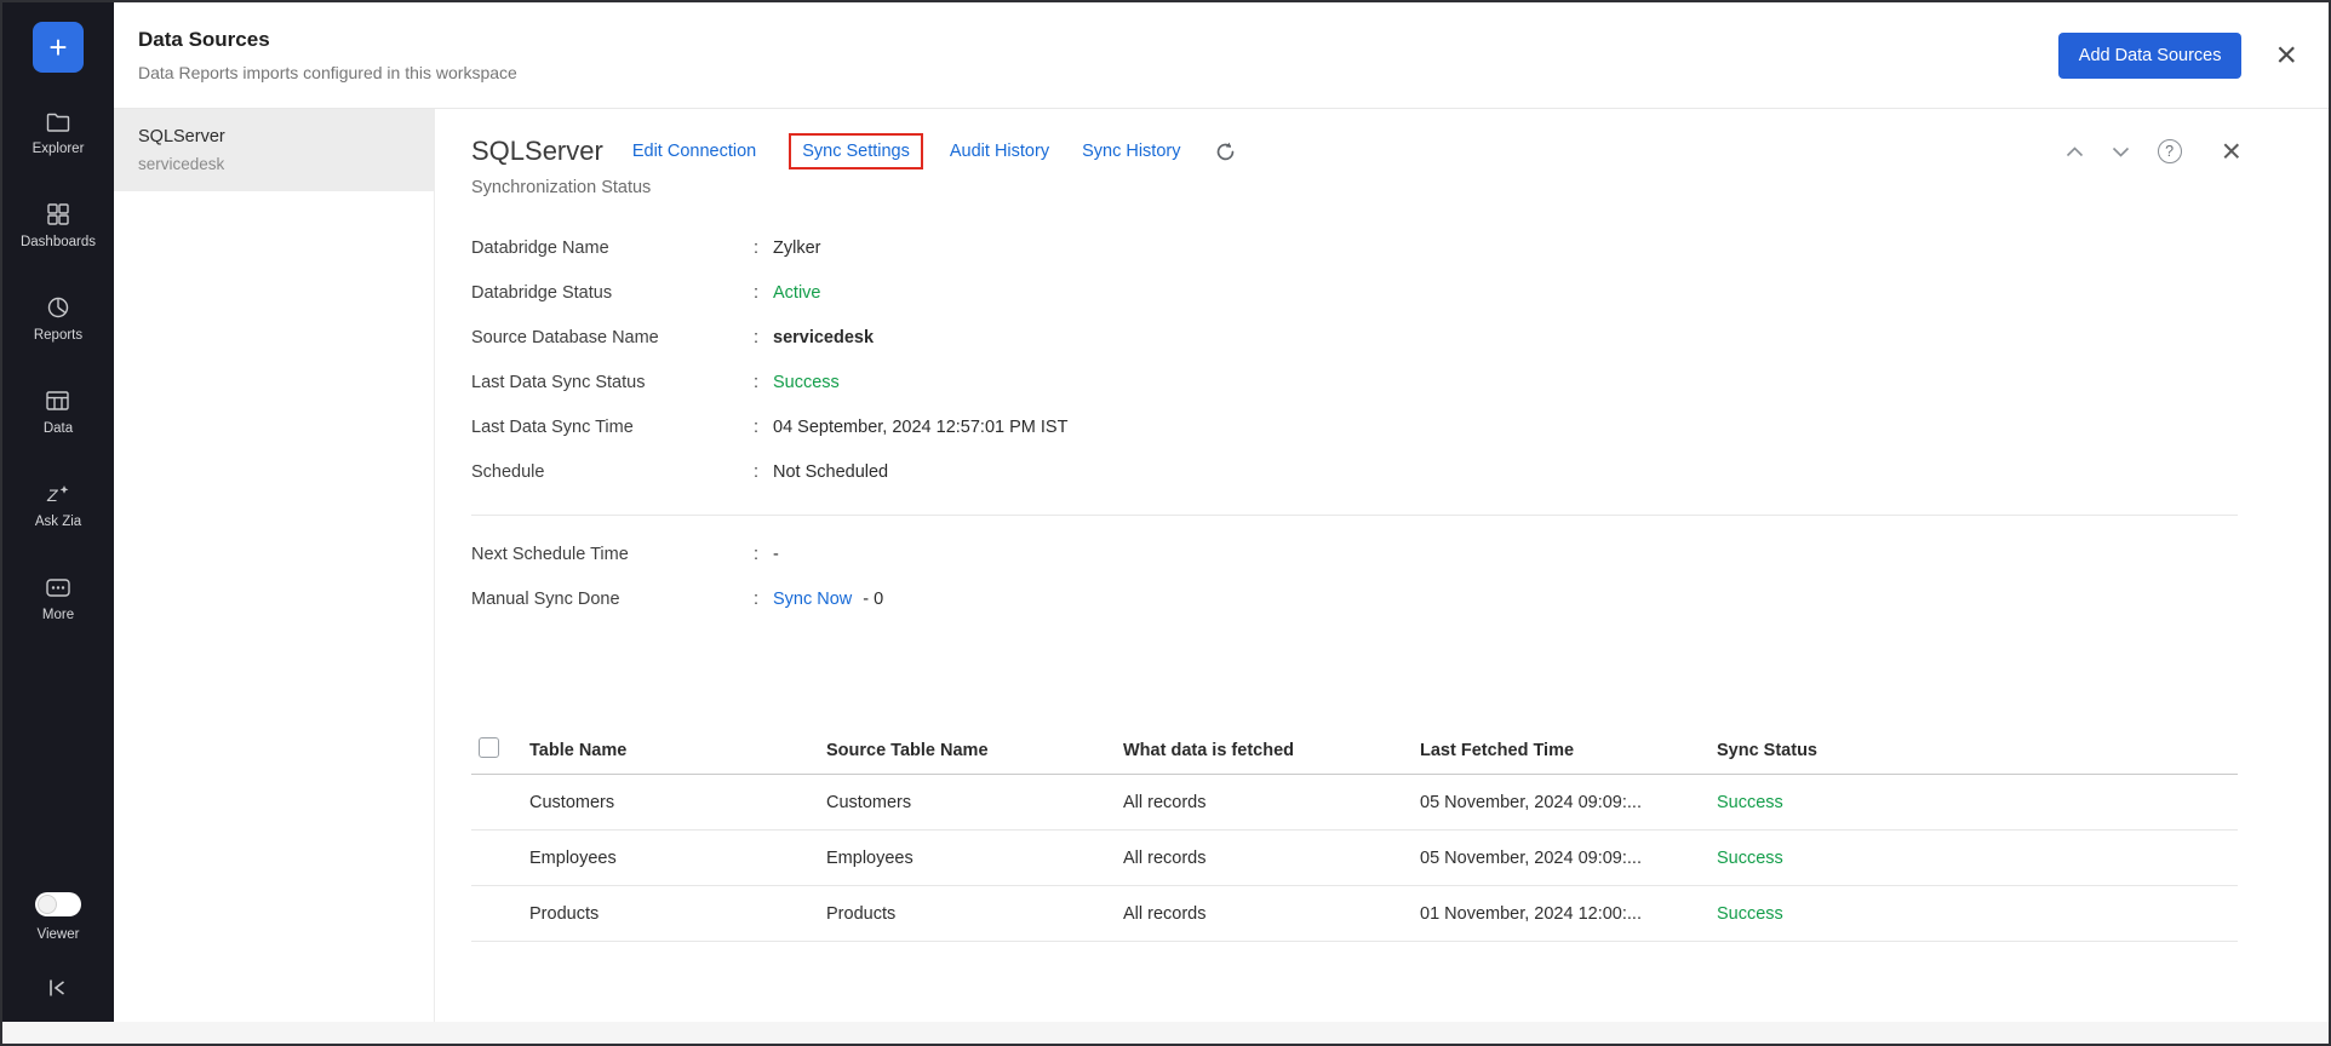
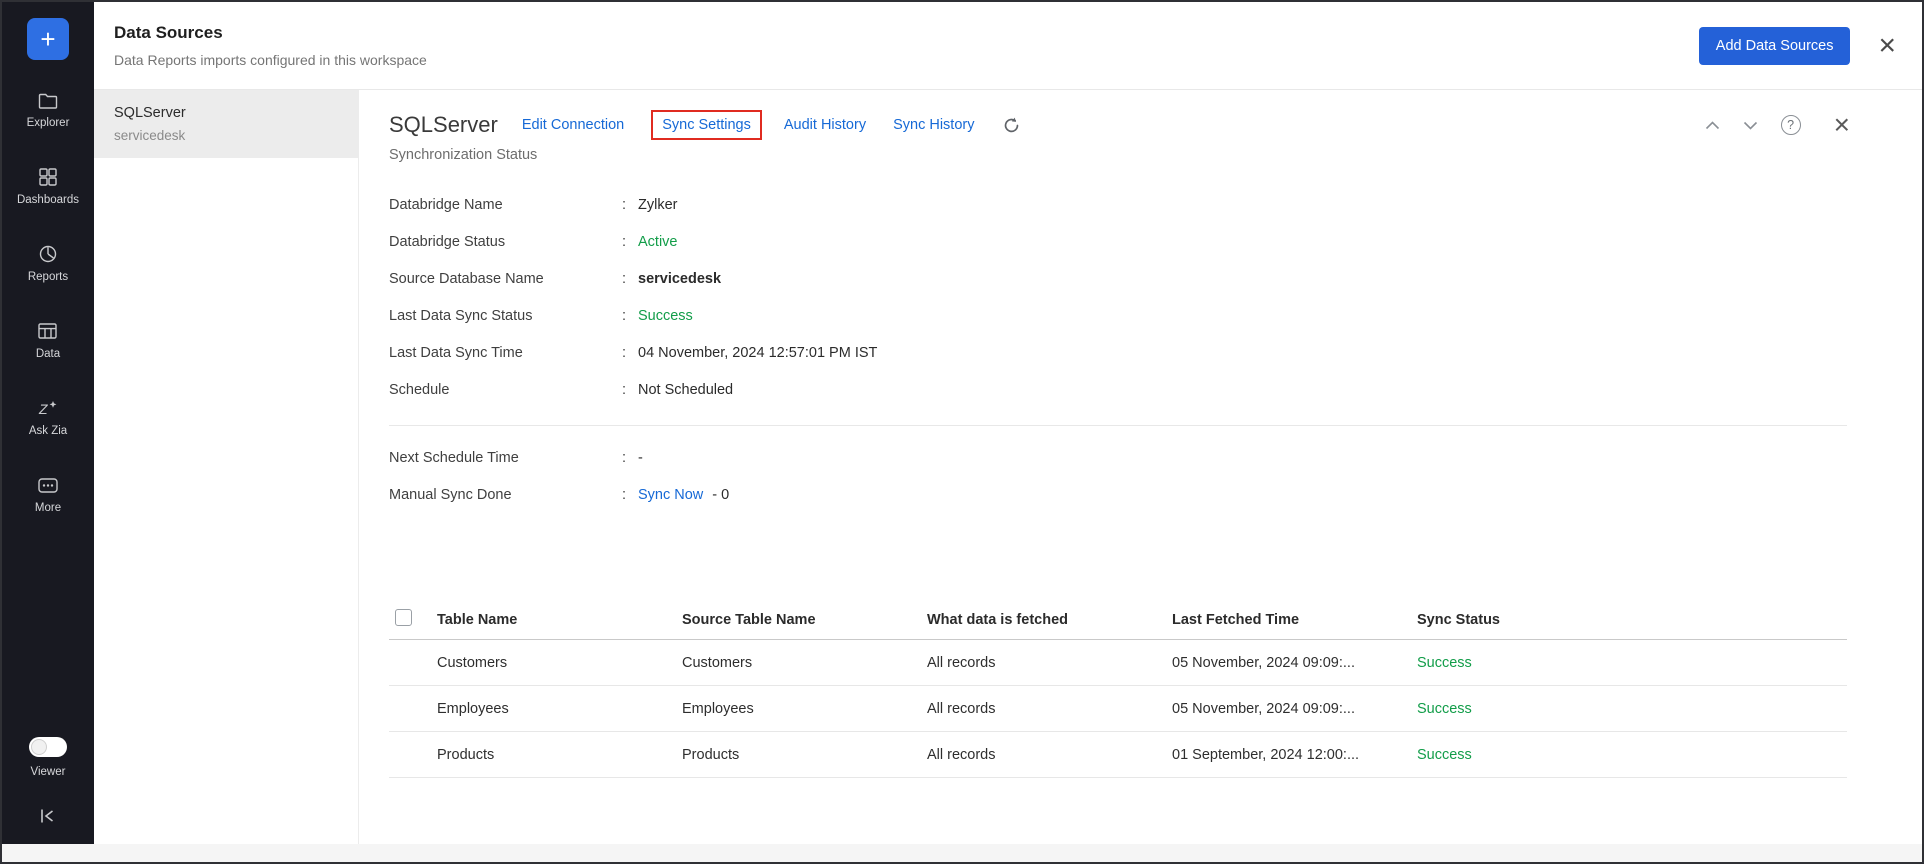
  +
  Explorer
  Dashboards
  Reports
  Data
  Z
  Ask Zia
  More
  Viewer
  Data Sources
  Data Reports imports configured in this workspace
  Add Data Sources
  ×
  SQLServer
  servicedesk
  SQLServer
  Edit Connection
  Sync Settings
  Audit History
  Sync History
  ?
  ×
  Synchronization Status
  Databridge Name
  :
  Zylker
  Databridge Status
  :
  Active
  Source Database Name
  :
  servicedesk
  Last Data Sync Status
  :
  Success
  Last Data Sync Time
  :
- 04 September, 2024 12:57:01 PM IST
+ 04 November, 2024 12:57:01 PM IST
  Schedule
  :
  Not Scheduled
  Next Schedule Time
  :
  -
  Manual Sync Done
  :
  Sync Now
  - 0
  Table Name
  Source Table Name
  What data is fetched
  Last Fetched Time
  Sync Status
  Customers
  Customers
  All records
  05 November, 2024 09:09:...
  Success
  Employees
  Employees
  All records
  05 November, 2024 09:09:...
  Success
  Products
  Products
  All records
- 01 November, 2024 12:00:...
+ 01 September, 2024 12:00:...
  Success
